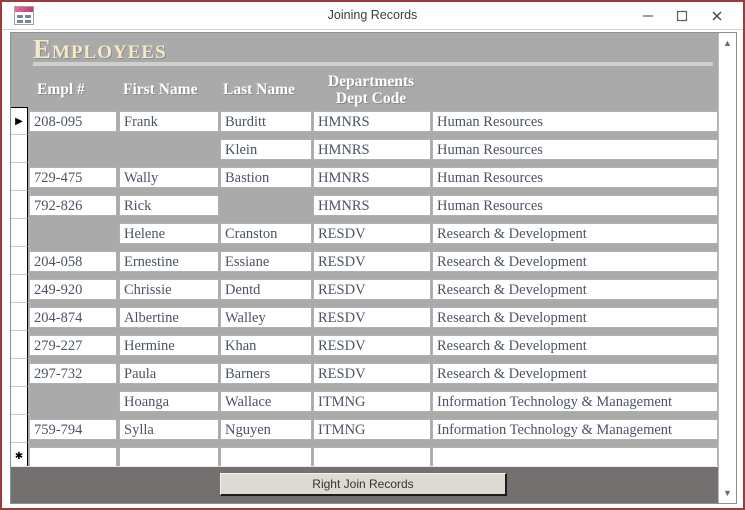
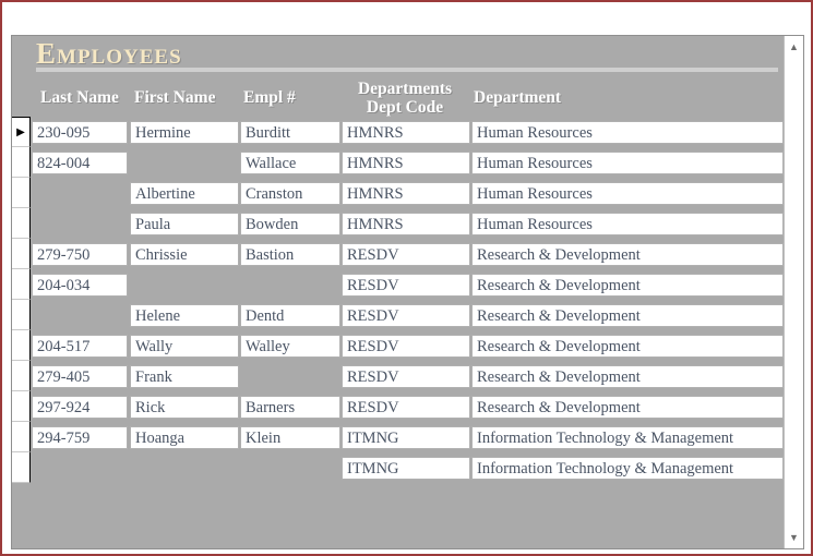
- Joining Records
  Employees
- Empl #
+ Last Name
  First Name
- Last Name
+ Empl #
  Departments
  Dept Code
+ Department
  ▶
- 208-095
+ 230-095
- Frank
+ Hermine
  Burditt
  HMNRS
  Human Resources
+ 824-004
- Klein
+ Wallace
  HMNRS
  Human Resources
- 729-475
- Wally
+ Albertine
- Bastion
+ Cranston
  HMNRS
  Human Resources
- 792-826
- Rick
+ Paula
+ Bowden
  HMNRS
  Human Resources
+ 279-750
- Helene
+ Chrissie
- Cranston
+ Bastion
  RESDV
  Research & Development
- 204-058
+ 204-034
- Ernestine
- Essiane
  RESDV
  Research & Development
- 249-920
- Chrissie
+ Helene
  Dentd
  RESDV
  Research & Development
- 204-874
+ 204-517
- Albertine
+ Wally
  Walley
  RESDV
  Research & Development
- 279-227
+ 279-405
- Hermine
+ Frank
- Khan
  RESDV
  Research & Development
- 297-732
+ 297-924
- Paula
+ Rick
  Barners
  RESDV
  Research & Development
+ 294-759
  Hoanga
- Wallace
+ Klein
  ITMNG
  Information Technology & Management
- 759-794
- Sylla
- Nguyen
  ITMNG
  Information Technology & Management
- ✱
- Right Join Records
  ▲
  ▼
